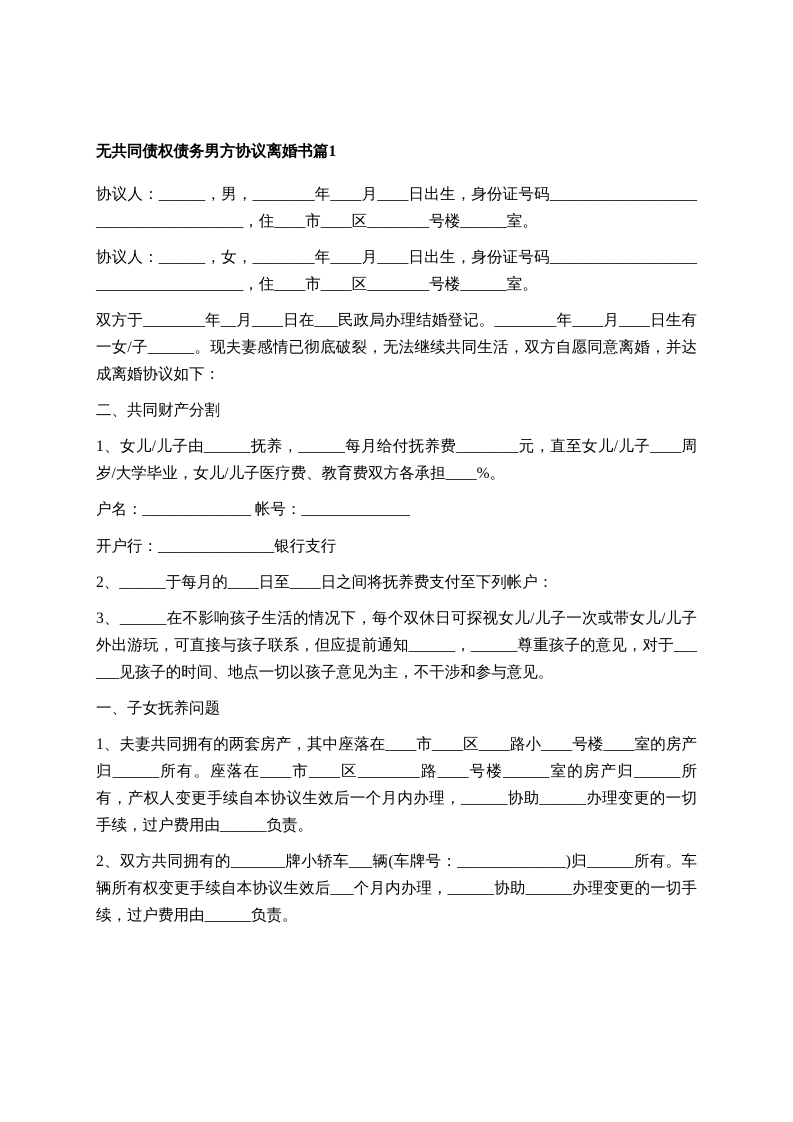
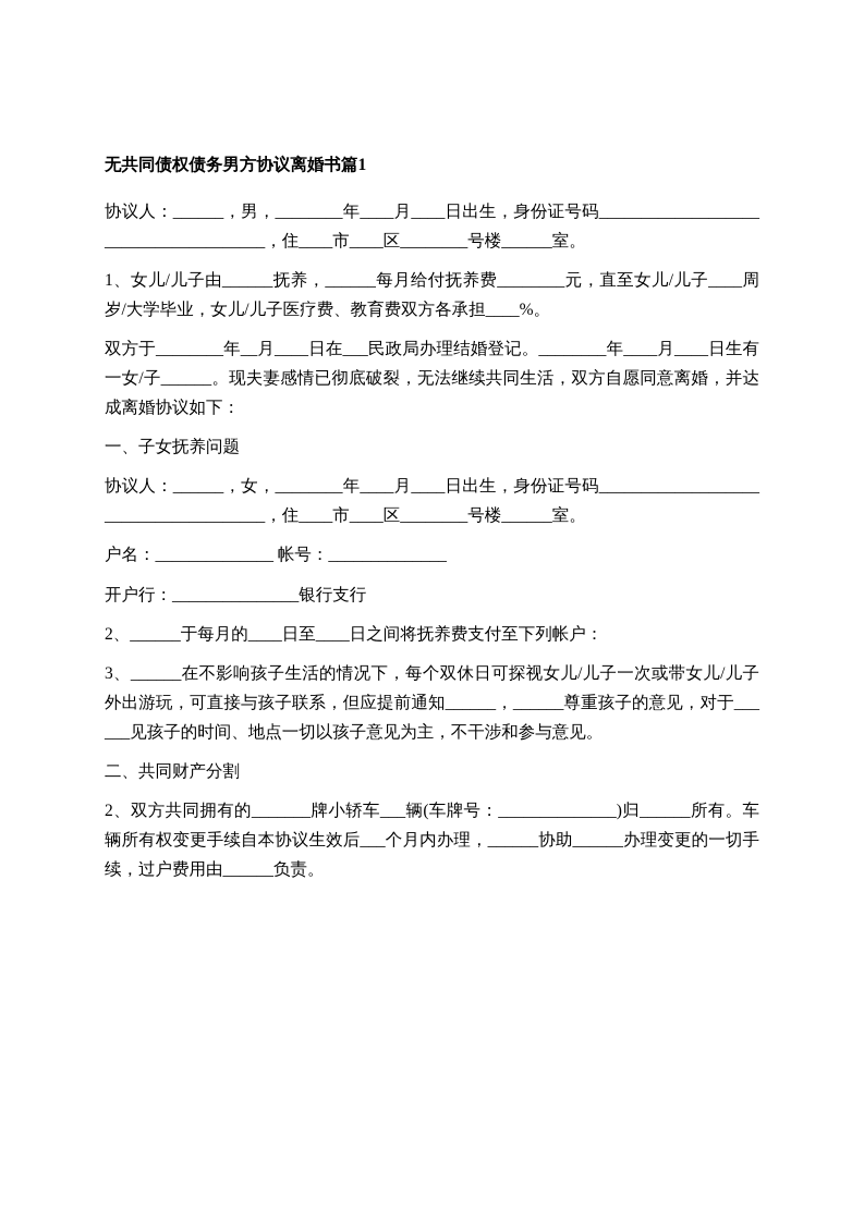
  无共同债权债务男方协议离婚书篇1
  协议人：______，男，________年____月____日出生，身份证号码______________________________________，住____市____区________号楼______室。
- 协议人：______，女，________年____月____日出生，身份证号码______________________________________，住____市____区________号楼______室。
+ 1、女儿/儿子由______抚养，______每月给付抚养费________元，直至女儿/儿子____周岁/大学毕业，女儿/儿子医疗费、教育费双方各承担____%。
  双方于________年__月____日在___民政局办理结婚登记。________年____月____日生有一女/子______。现夫妻感情已彻底破裂，无法继续共同生活，双方自愿同意离婚，并达成离婚协议如下：
- 二、共同财产分割
+ 一、子女抚养问题
- 1、女儿/儿子由______抚养，______每月给付抚养费________元，直至女儿/儿子____周岁/大学毕业，女儿/儿子医疗费、教育费双方各承担____%。
+ 协议人：______，女，________年____月____日出生，身份证号码______________________________________，住____市____区________号楼______室。
  户名：______________ 帐号：______________
  开户行：_______________银行支行
  2、______于每月的____日至____日之间将抚养费支付至下列帐户：
  3、______在不影响孩子生活的情况下，每个双休日可探视女儿/儿子一次或带女儿/儿子外出游玩，可直接与孩子联系，但应提前通知______，______尊重孩子的意见，对于______见孩子的时间、地点一切以孩子意见为主，不干涉和参与意见。
- 一、子女抚养问题
+ 二、共同财产分割
- 1、夫妻共同拥有的两套房产，其中座落在____市____区____路小____号楼____室的房产归______所有。座落在____市____区________路____号楼______室的房产归______所有，产权人变更手续自本协议生效后一个月内办理，______协助______办理变更的一切手续，过户费用由______负责。
  2、双方共同拥有的_______牌小轿车___辆(车牌号：______________)归______所有。车辆所有权变更手续自本协议生效后___个月内办理，______协助______办理变更的一切手续，过户费用由______负责。
